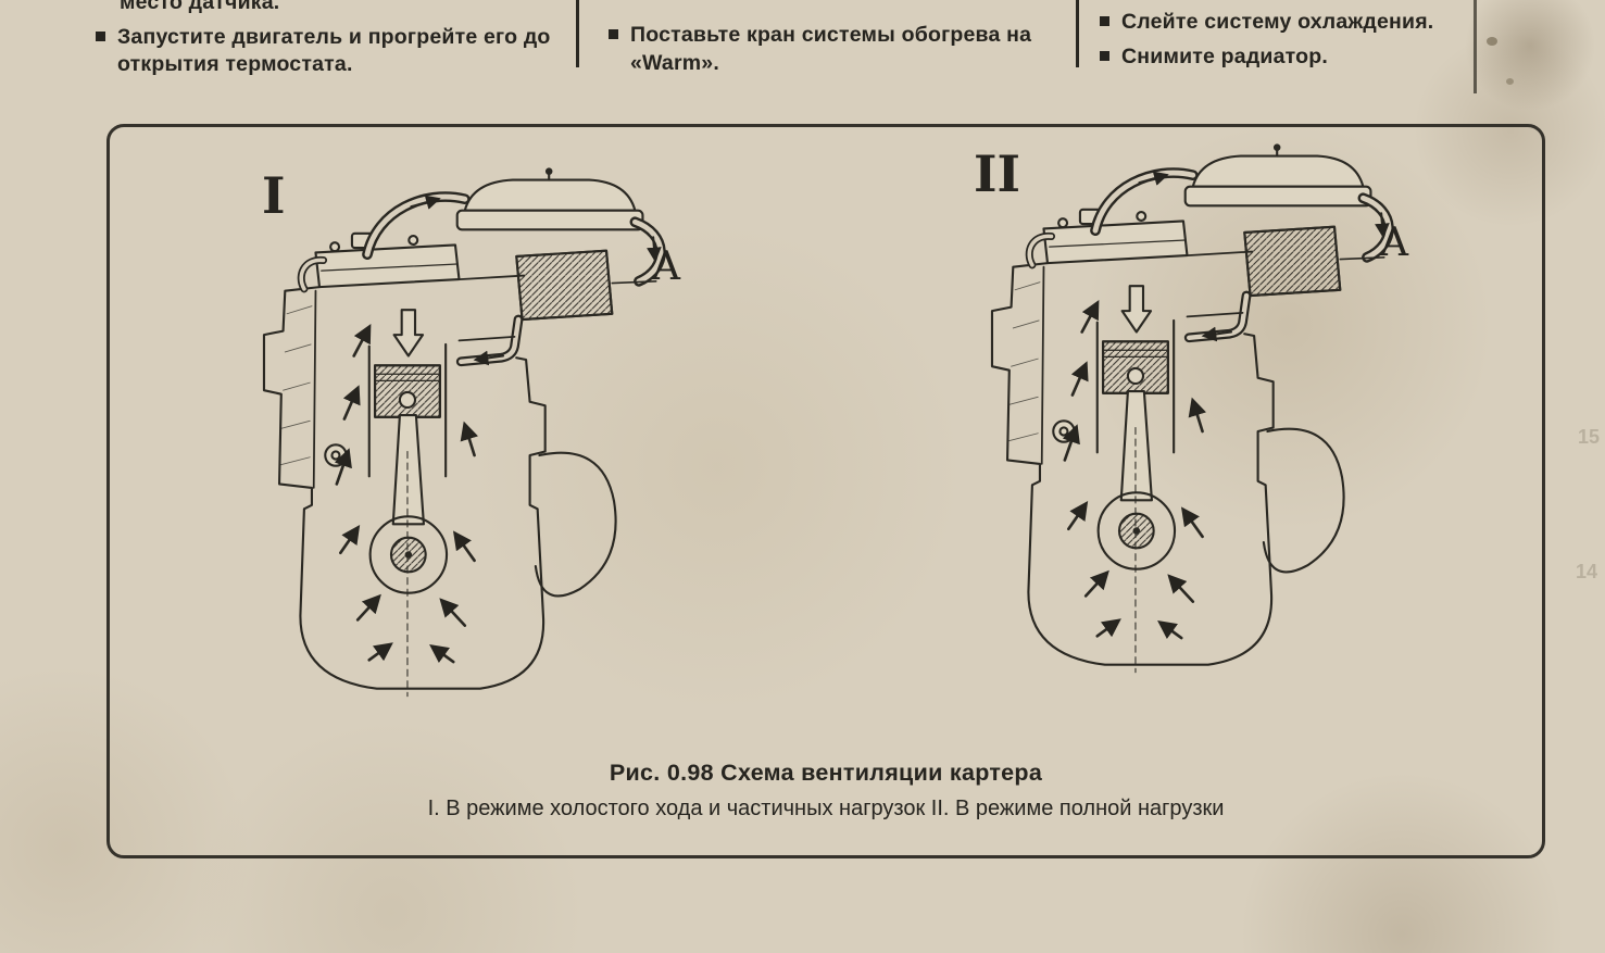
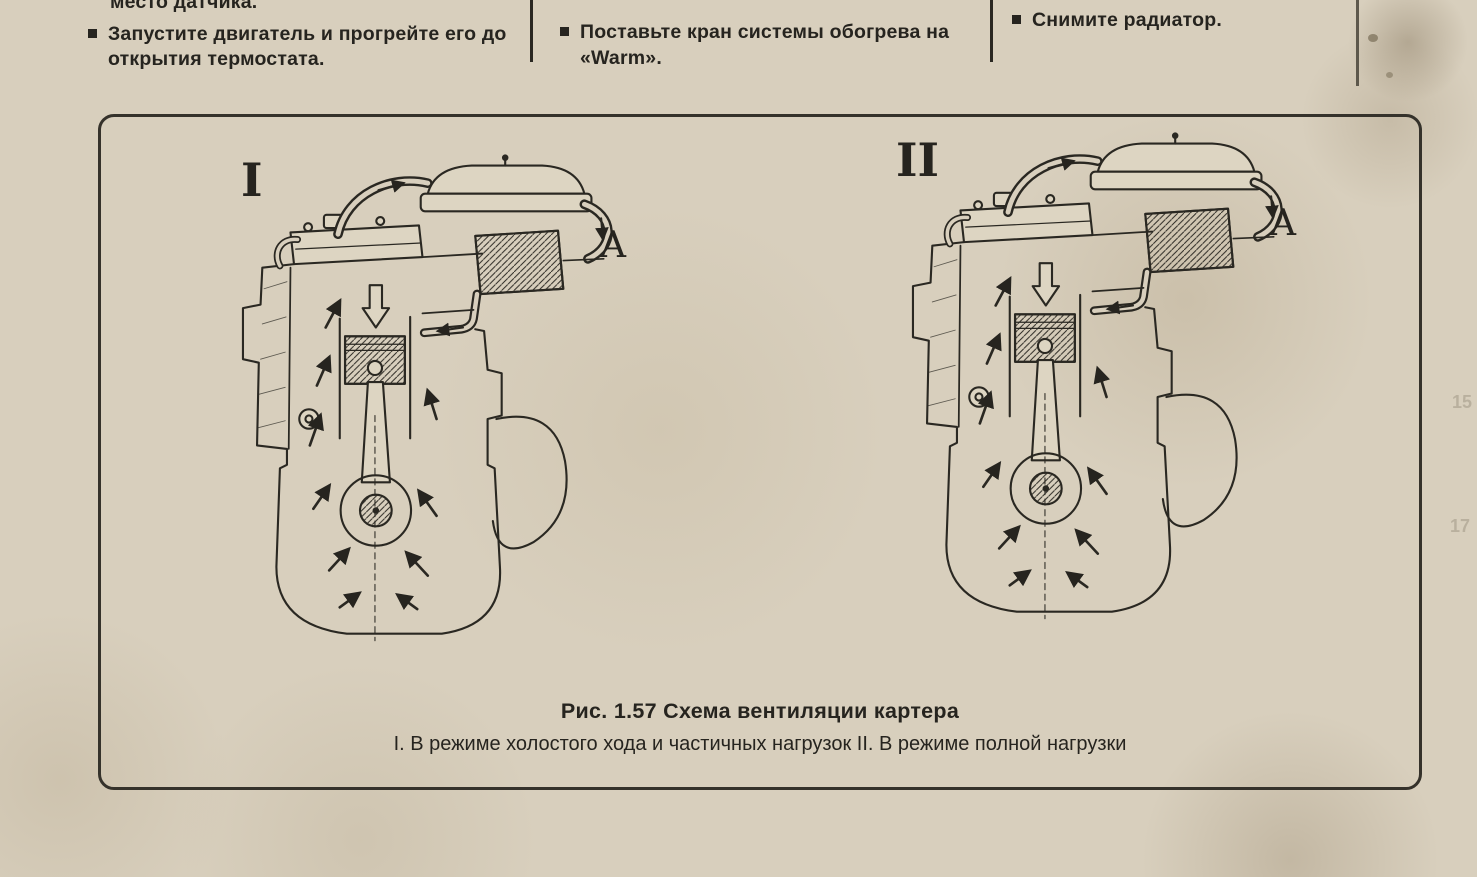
  место датчика.
  Запустите двигатель и прогрейте его до открытия термостата.
  Поставьте кран системы обогрева на «Warm».
- Слейте систему охлаждения.
  Снимите радиатор.
  I
  II
  A
  A
- Рис. 0.98 Схема вентиляции картера
+ Рис. 1.57 Схема вентиляции картера
  I. В режиме холостого хода и частичных нагрузок II. В режиме полной нагрузки
  15
- 14
+ 17
